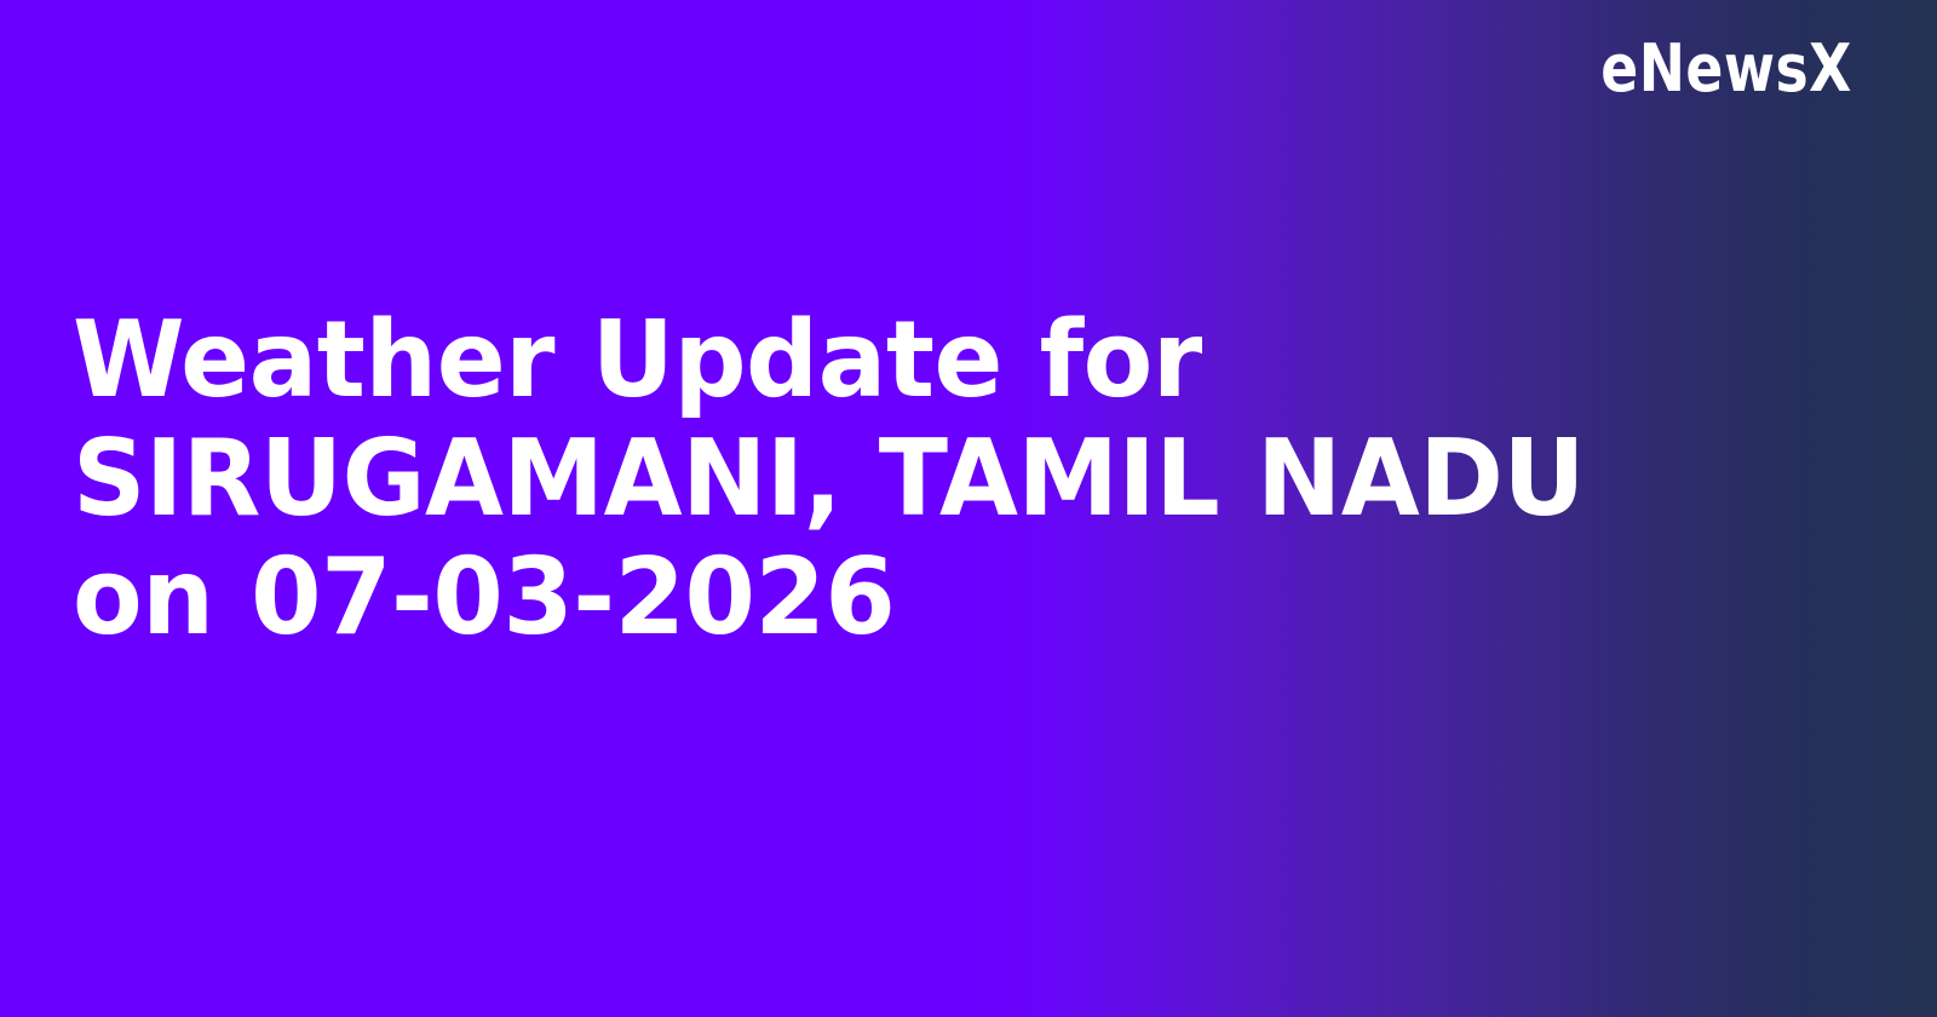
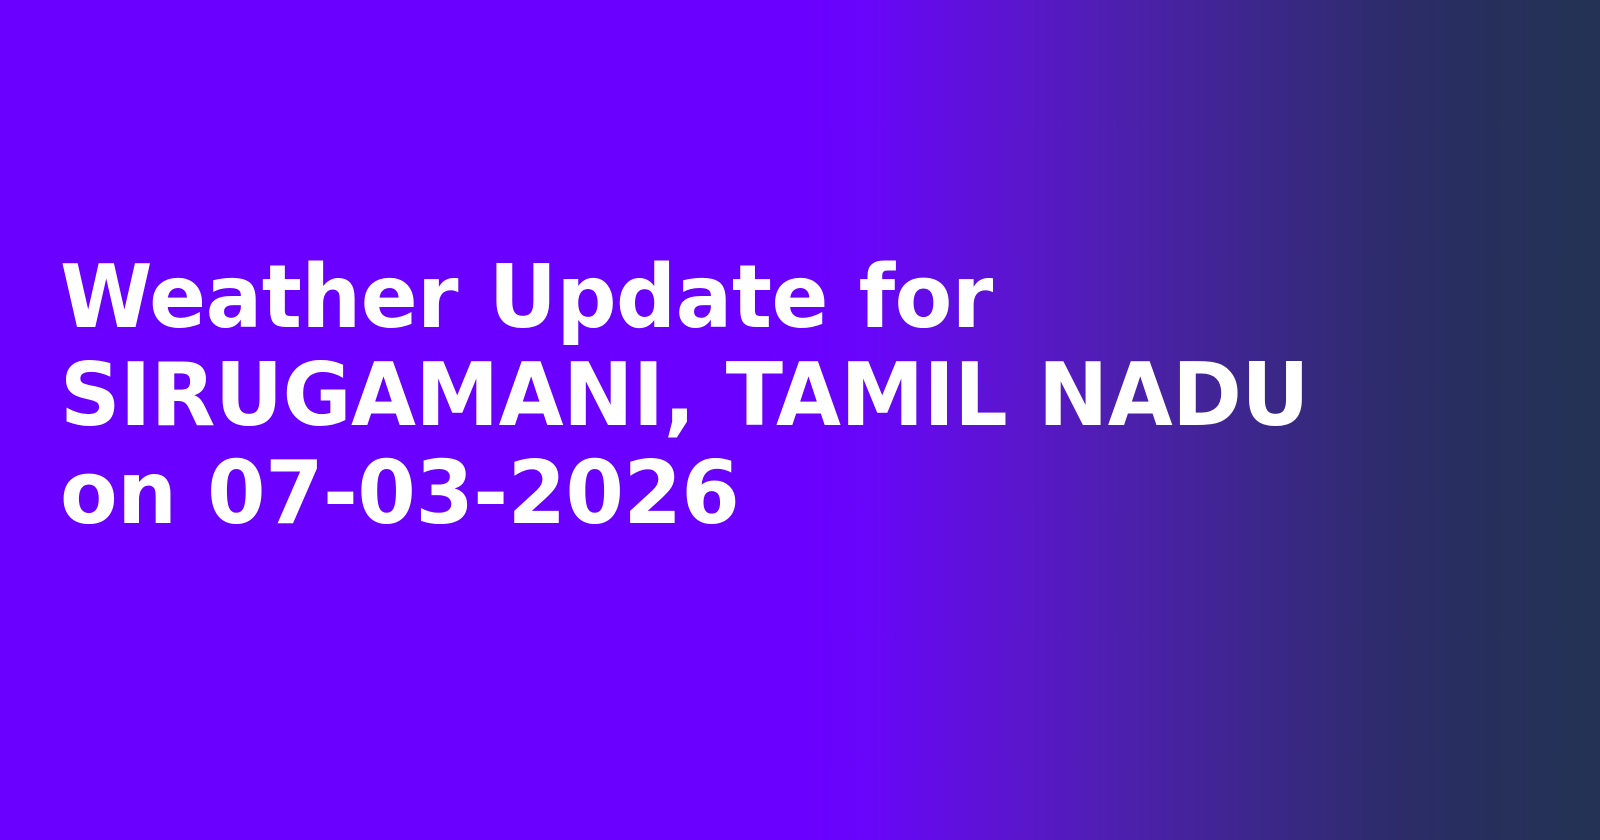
- eNewsX
  Weather Update for SIRUGAMANI, TAMIL NADU on 07-03-2026
